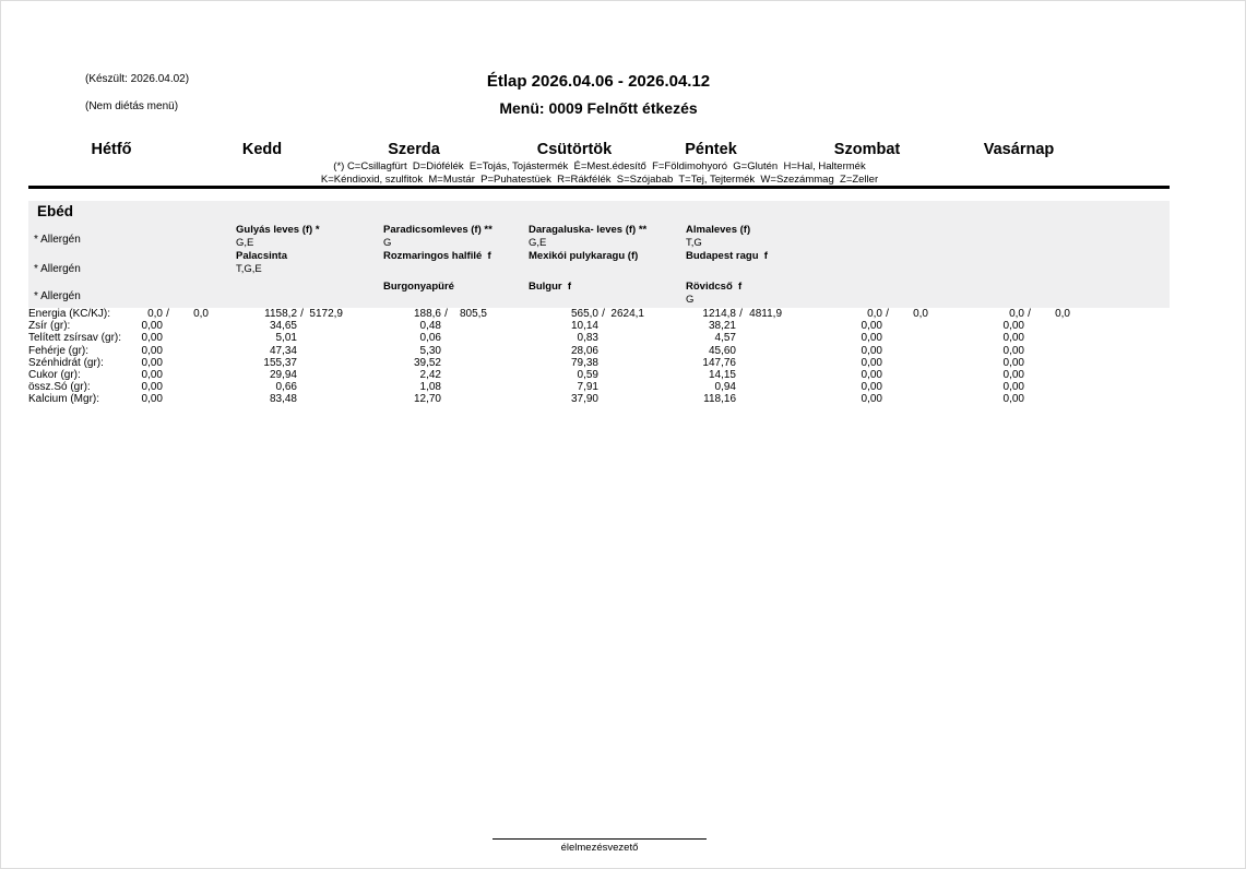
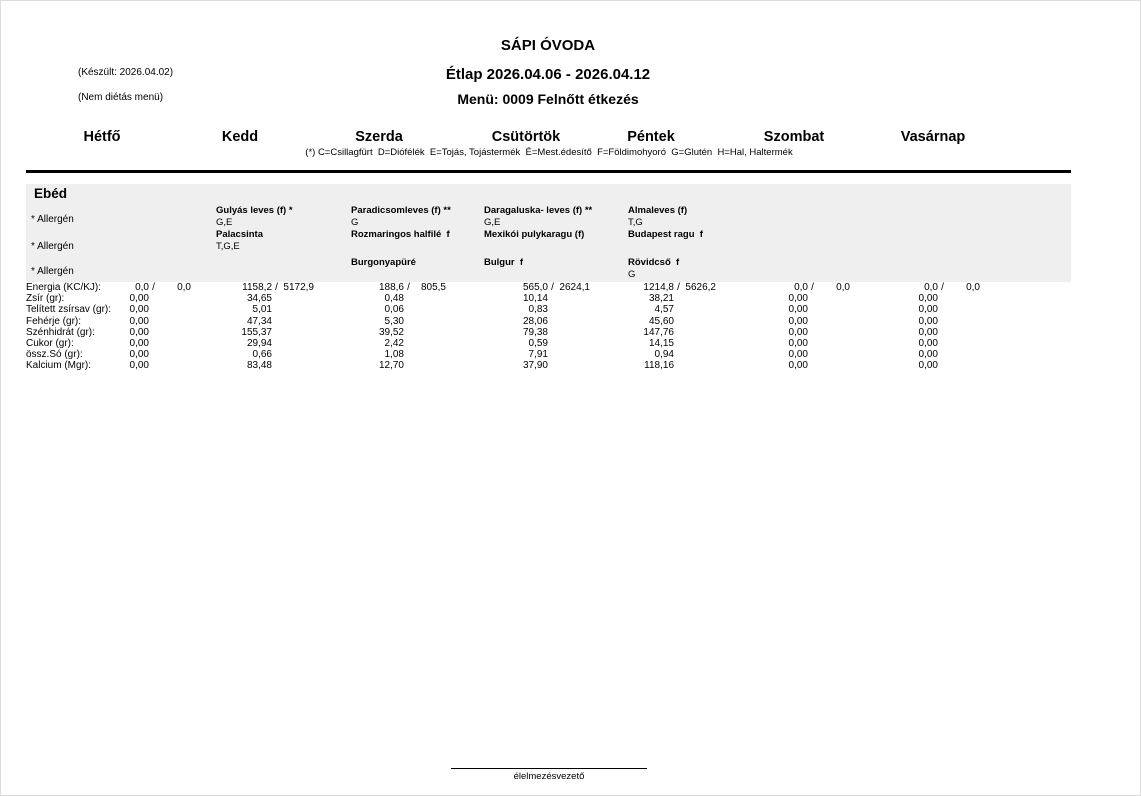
  (Készült: 2026.04.02)
  (Nem diétás menü)
+ SÁPI ÓVODA
  Étlap 2026.04.06 - 2026.04.12
  Menü: 0009 Felnőtt étkezés
  Hétfő
  Kedd
  Szerda
  Csütörtök
  Péntek
  Szombat
  Vasárnap
  (*) C=Csillagfürt D=Diófélék E=Tojás, Tojástermék É=Mest.édesítő F=Földimohyoró G=Glutén H=Hal, Haltermék
- K=Kéndioxid, szulfitok M=Mustár P=Puhatestüek R=Rákfélék S=Szójabab T=Tej, Tejtermék W=Szezámmag Z=Zeller
  Ebéd
  * Allergén
  * Allergén
  * Allergén
  Gulyás leves (f) *
  G,E
  Palacsinta
  T,G,E
  Paradicsomleves (f) **
  G
  Rozmaringos halfilé f
  Burgonyapüré
  Daragaluska- leves (f) **
  G,E
  Mexikói pulykaragu (f)
  Bulgur f
  Almaleves (f)
  T,G
  Budapest ragu f
  Rövidcső f
  G
  Energia (KC/KJ):
  0,0
  /
  0,0
  1158,2
  /
  5172,9
  188,6
  /
  805,5
  565,0
  /
  2624,1
  1214,8
  /
- 4811,9
+ 5626,2
  0,0
  /
  0,0
  0,0
  /
  0,0
  Zsír (gr):
  0,00
  34,65
  0,48
  10,14
  38,21
  0,00
  0,00
  Telített zsírsav (gr):
  0,00
  5,01
  0,06
  0,83
  4,57
  0,00
  0,00
  Fehérje (gr):
  0,00
  47,34
  5,30
  28,06
  45,60
  0,00
  0,00
  Szénhidrát (gr):
  0,00
  155,37
  39,52
  79,38
  147,76
  0,00
  0,00
  Cukor (gr):
  0,00
  29,94
  2,42
  0,59
  14,15
  0,00
  0,00
  össz.Só (gr):
  0,00
  0,66
  1,08
  7,91
  0,94
  0,00
  0,00
  Kalcium (Mgr):
  0,00
  83,48
  12,70
  37,90
  118,16
  0,00
  0,00
  élelmezésvezető
